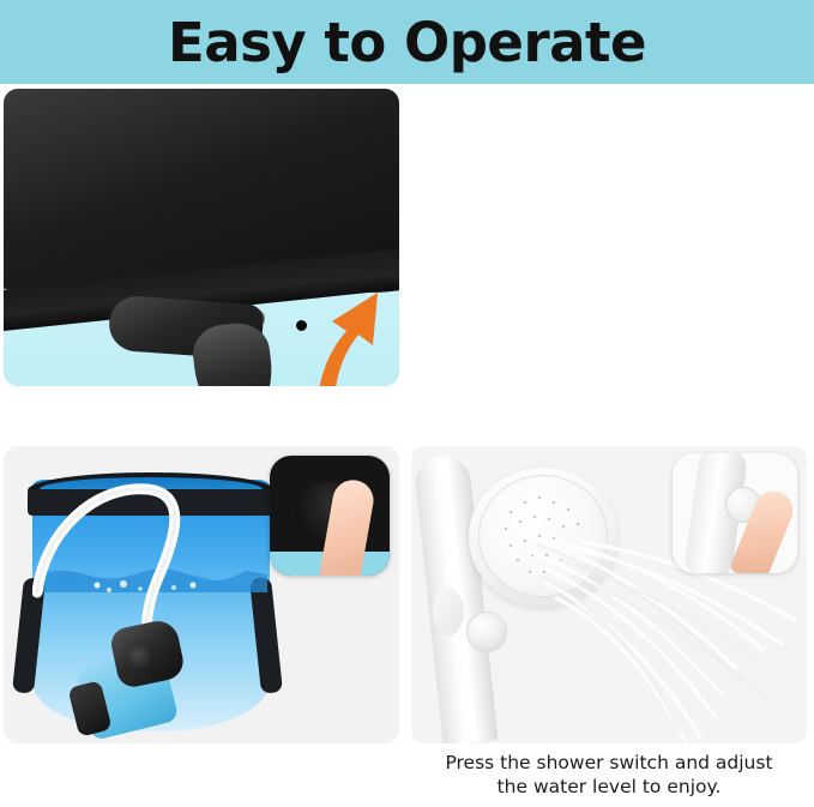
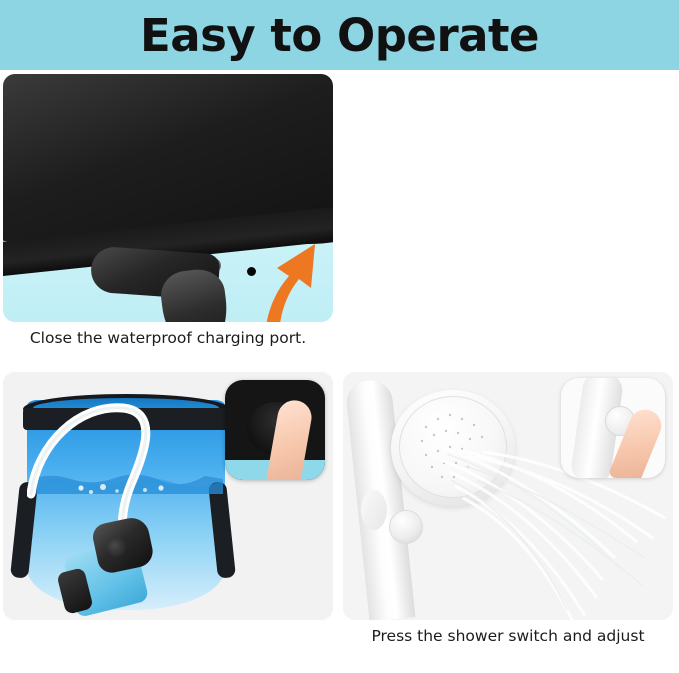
  Easy to Operate
+ Close the waterproof charging port.
  Press the shower switch and adjust
- the water level to enjoy.
